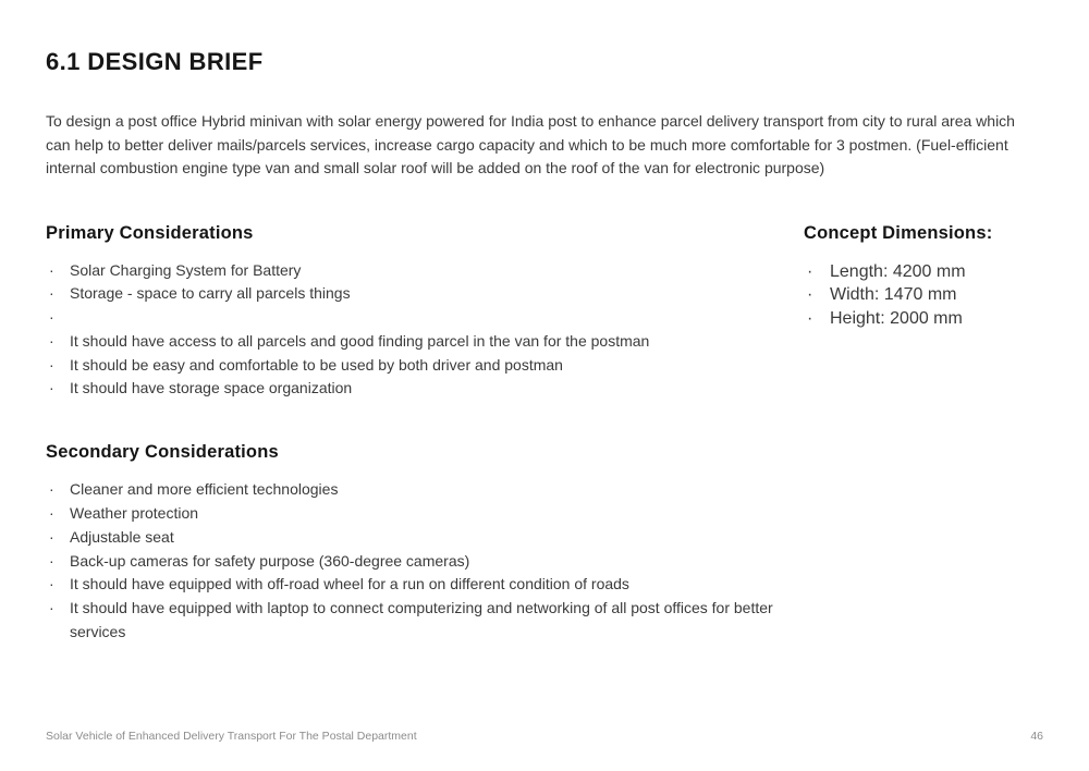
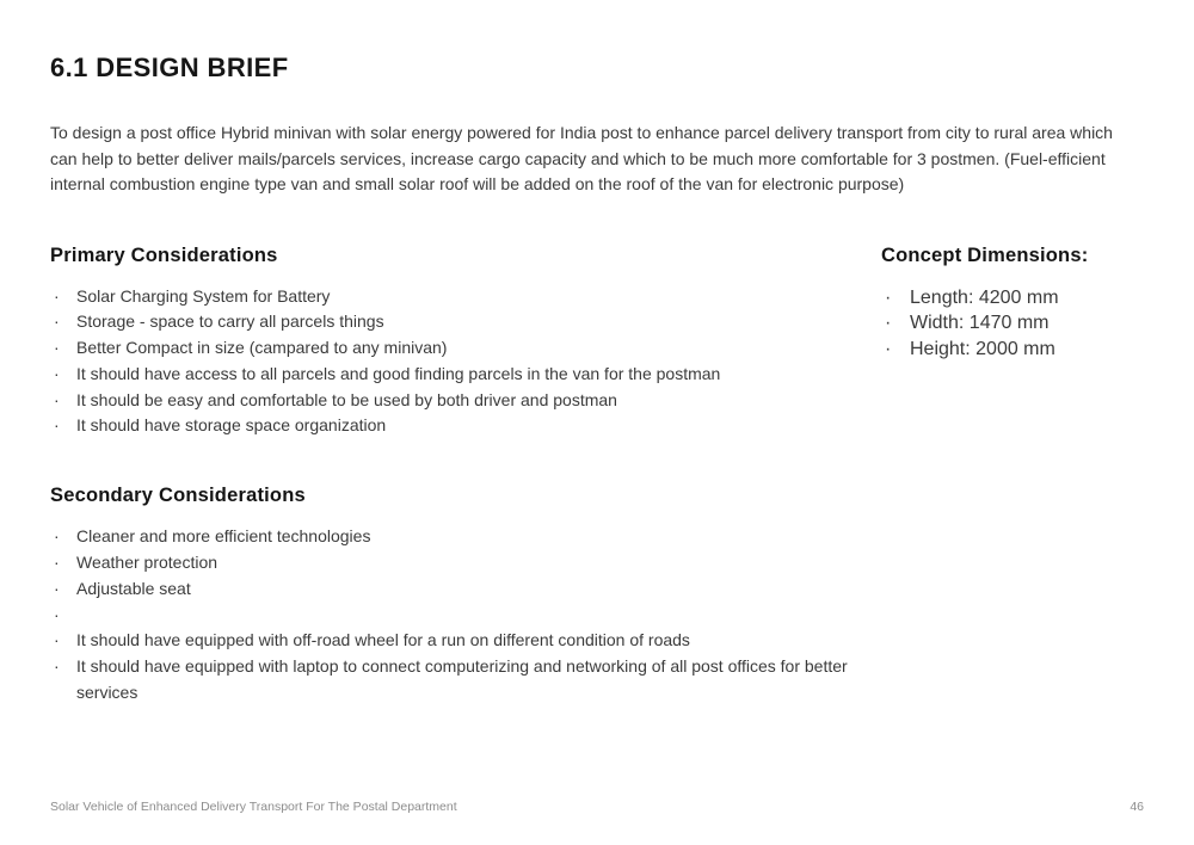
  6.1 DESIGN BRIEF
  To design a post office Hybrid minivan with solar energy powered for India post to enhance parcel delivery transport from city to rural area which can help to better deliver mails/parcels services, increase cargo capacity and which to be much more comfortable for 3 postmen. (Fuel-efficient internal combustion engine type van and small solar roof will be added on the roof of the van for electronic purpose)
  Primary Considerations
  ·
  Solar Charging System for Battery
  ·
  Storage - space to carry all parcels things
  ·
+ Better Compact in size (campared to any minivan)
  ·
- It should have access to all parcels and good finding parcel in the van for the postman
+ It should have access to all parcels and good finding parcels in the van for the postman
  ·
  It should be easy and comfortable to be used by both driver and postman
  ·
  It should have storage space organization
  Secondary Considerations
  ·
  Cleaner and more efficient technologies
  ·
  Weather protection
  ·
  Adjustable seat
  ·
- Back-up cameras for safety purpose (360-degree cameras)
  ·
  It should have equipped with off-road wheel for a run on different condition of roads
  ·
  It should have equipped with laptop to connect computerizing and networking of all post offices for better services
  Concept Dimensions:
  ·
  Length: 4200 mm
  ·
  Width: 1470 mm
  ·
  Height: 2000 mm
  Solar Vehicle of Enhanced Delivery Transport For The Postal Department
  46
